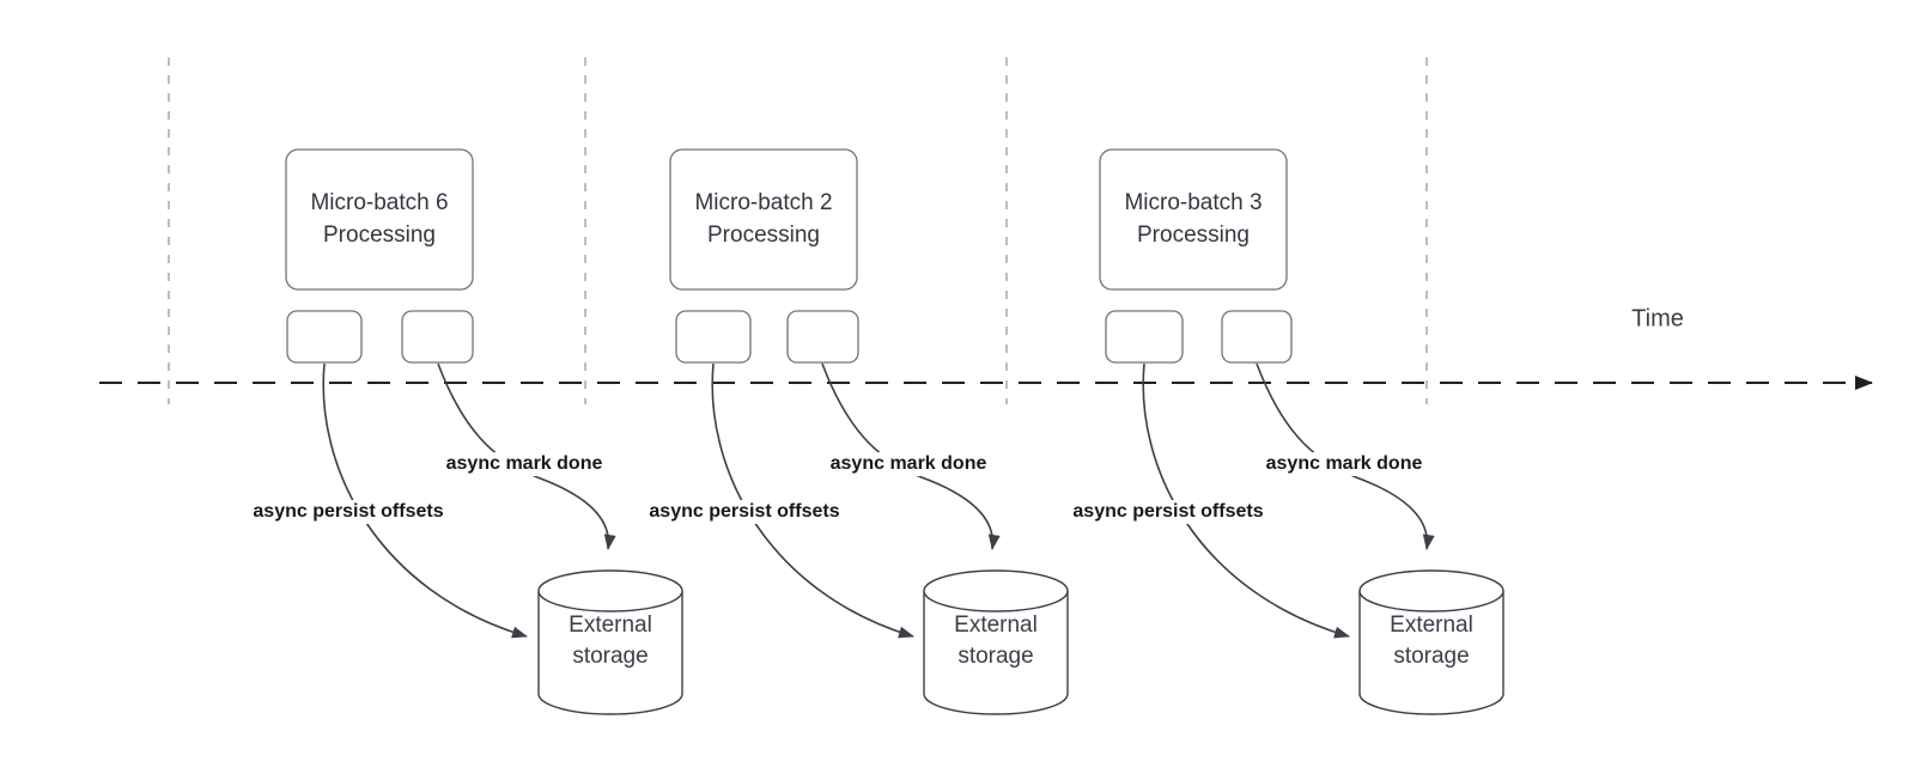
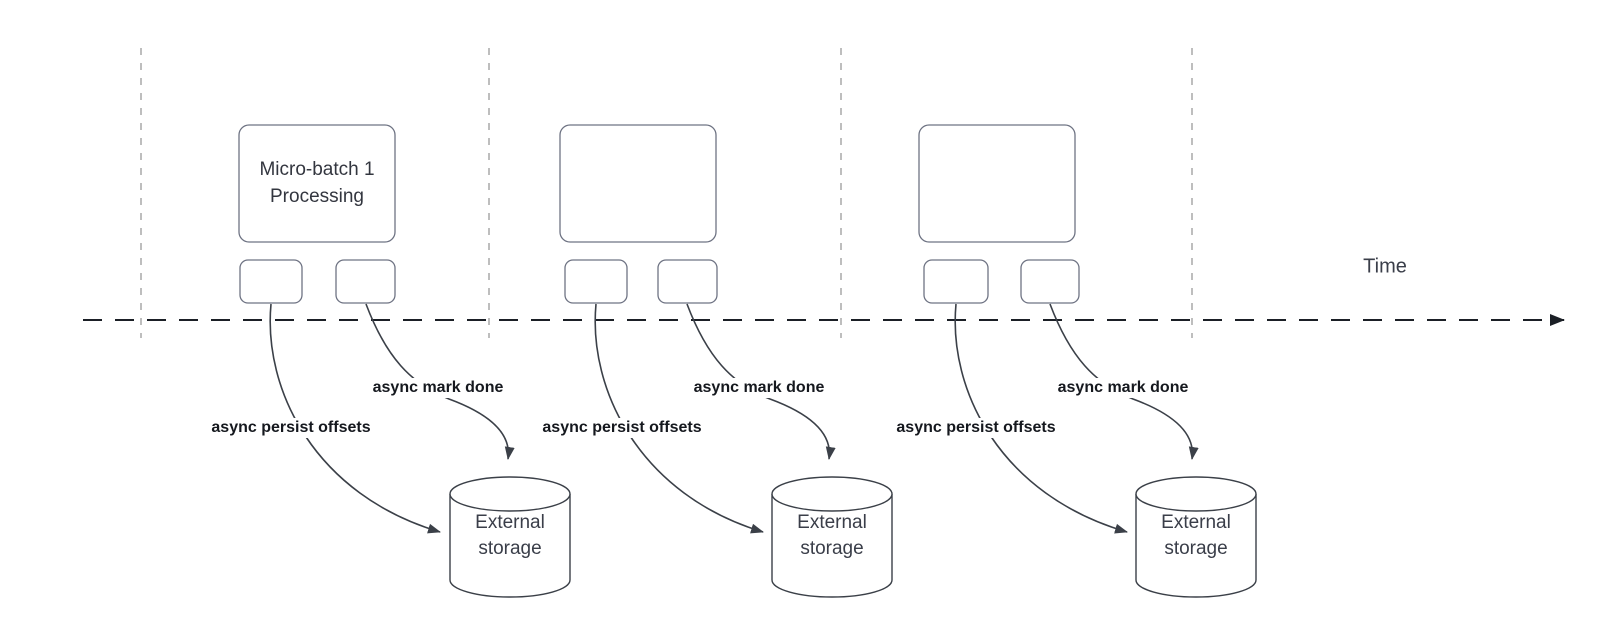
- Micro-batch 6 Processing
+ Micro-batch 1 Processing
- Micro-batch 2 Processing
- Micro-batch 3 Processing
  async mark done
  async persist offsets
  async mark done
  async persist offsets
  async mark done
  async persist offsets
  External storage
  External storage
  External storage
  Time
